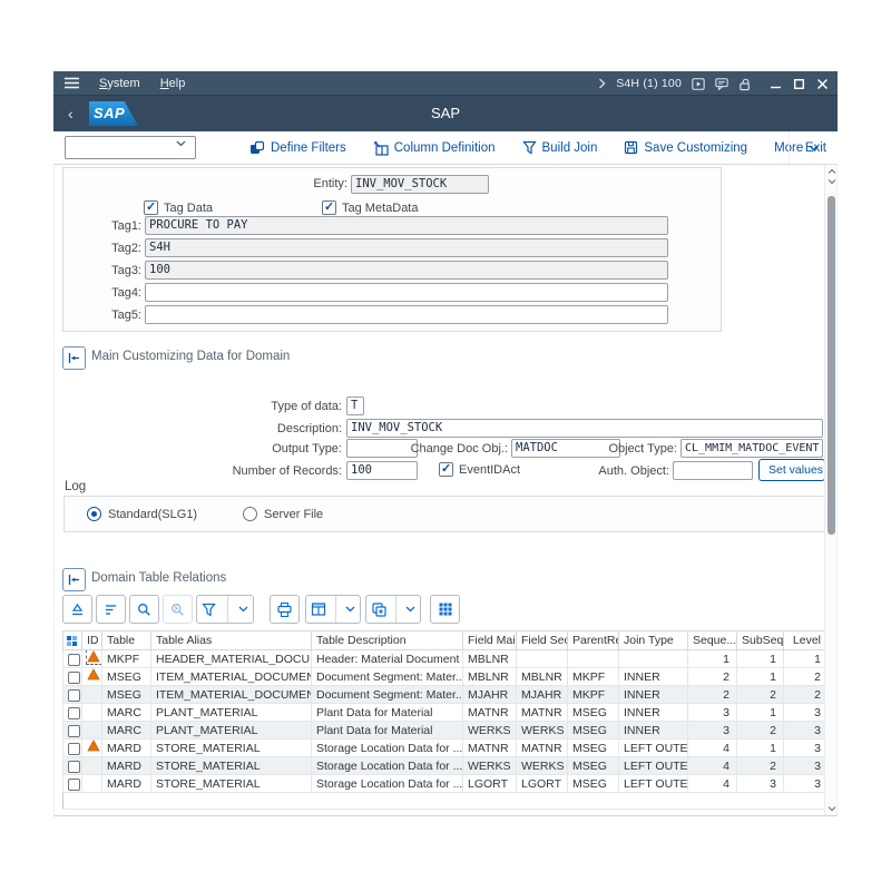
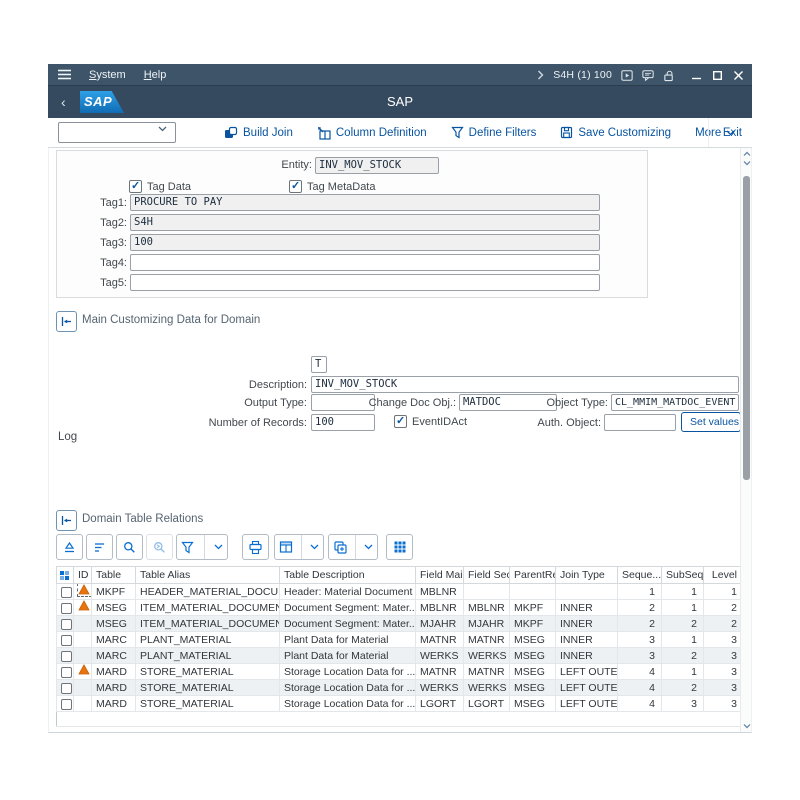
  System
  Help
  S4H (1) 100
  ‹
  SAP
  SAP
- Define Filters
+ Build Join
  Column Definition
- Build Join
+ Define Filters
  Save Customizing
  More
  Exit
  Entity:
  INV_MOV_STOCK
  Tag Data
  Tag MetaData
  Tag1:
  PROCURE TO PAY
  Tag2:
  S4H
  Tag3:
  100
  Tag4:
  Tag5:
  Main Customizing Data for Domain
- Type of data:
  T
  Description:
  INV_MOV_STOCK
  Output Type:
  Change Doc Obj.:
  MATDOC
  Object Type:
  CL_MMIM_MATDOC_EVENT
  Number of Records:
  100
  EventIDAct
  Auth. Object:
  Set values
  Log
- Standard(SLG1)
- Server File
  Domain Table Relations
  	ID	Table	Table Alias	Table Description	Field Mai	Field Se	ParentR	Join Type	Seque...	SubSeq	Level
  		MKPF	HEADER_MATERIAL_DOCU	Header: Material Document	MBLNR				1	1	1
  		MSEG	ITEM_MATERIAL_DOCUMEN	Document Segment: Mater..	MBLNR	MBLNR	MKPF	INNER	2	1	2
  		MSEG	ITEM_MATERIAL_DOCUMEN	Document Segment: Mater..	MJAHR	MJAHR	MKPF	INNER	2	2	2
  		MARC	PLANT_MATERIAL	Plant Data for Material	MATNR	MATNR	MSEG	INNER	3	1	3
  		MARC	PLANT_MATERIAL	Plant Data for Material	WERKS	WERKS	MSEG	INNER	3	2	3
  		MARD	STORE_MATERIAL	Storage Location Data for ...	MATNR	MATNR	MSEG	LEFT OUTE	4	1	3
  		MARD	STORE_MATERIAL	Storage Location Data for ...	WERKS	WERKS	MSEG	LEFT OUTE	4	2	3
  		MARD	STORE_MATERIAL	Storage Location Data for ...	LGORT	LGORT	MSEG	LEFT OUTE	4	3	3
